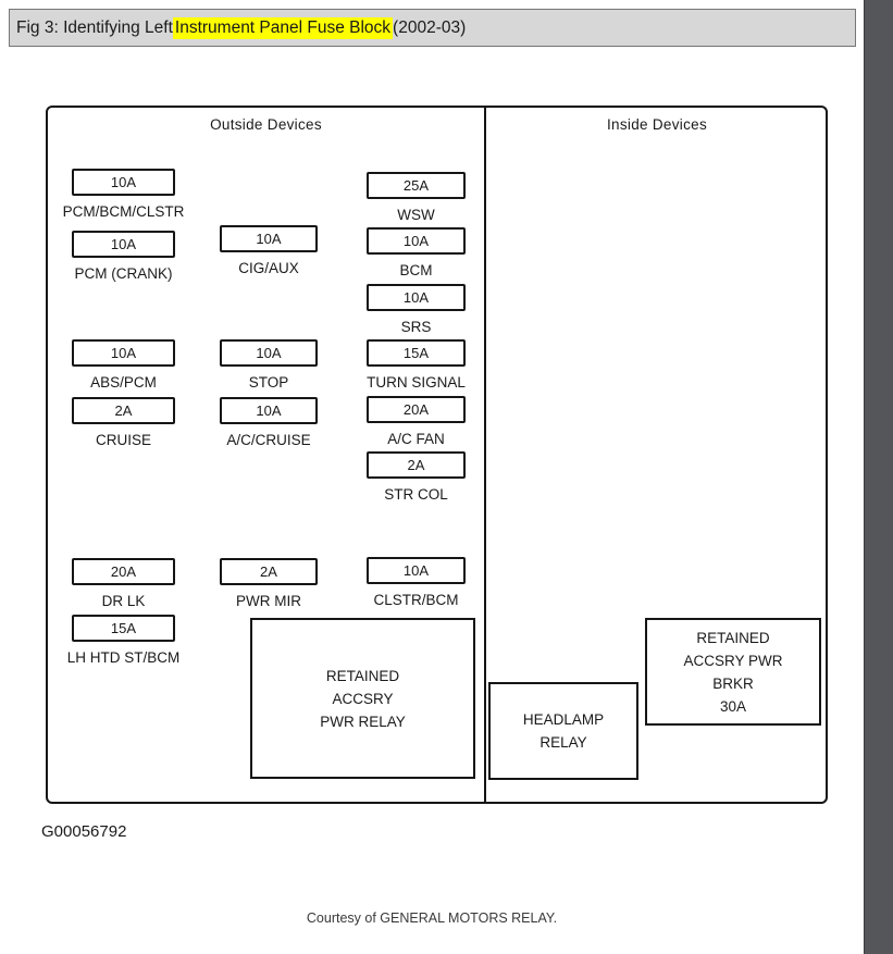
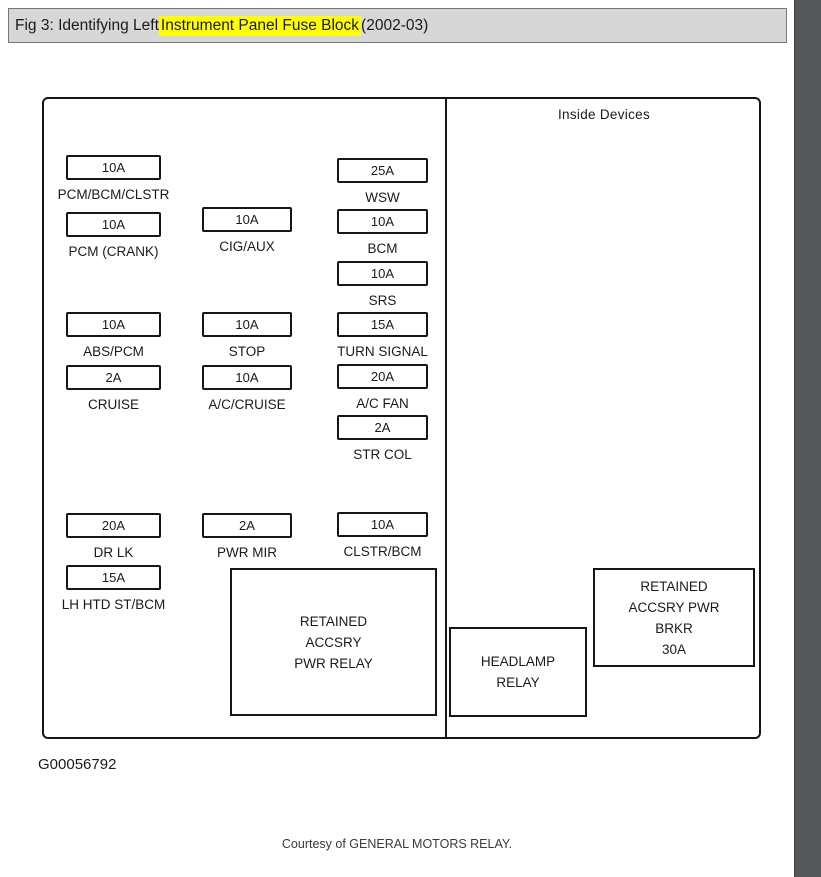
  Fig 3: Identifying Left
  Instrument Panel Fuse Block
  (2002-03)
- Outside Devices
  Inside Devices
  10A
  PCM/BCM/CLSTR
  10A
  PCM (CRANK)
  10A
  ABS/PCM
  2A
  CRUISE
  20A
  DR LK
  15A
  LH HTD ST/BCM
  10A
  CIG/AUX
  10A
  STOP
  10A
  A/C/CRUISE
  2A
  PWR MIR
  25A
  WSW
  10A
  BCM
  10A
  SRS
  15A
  TURN SIGNAL
  20A
  A/C FAN
  2A
  STR COL
  10A
  CLSTR/BCM
  RETAINED
  ACCSRY
  PWR RELAY
  HEADLAMP
  RELAY
  RETAINED
  ACCSRY PWR
  BRKR
  30A
  G00056792
  Courtesy of GENERAL MOTORS RELAY.
